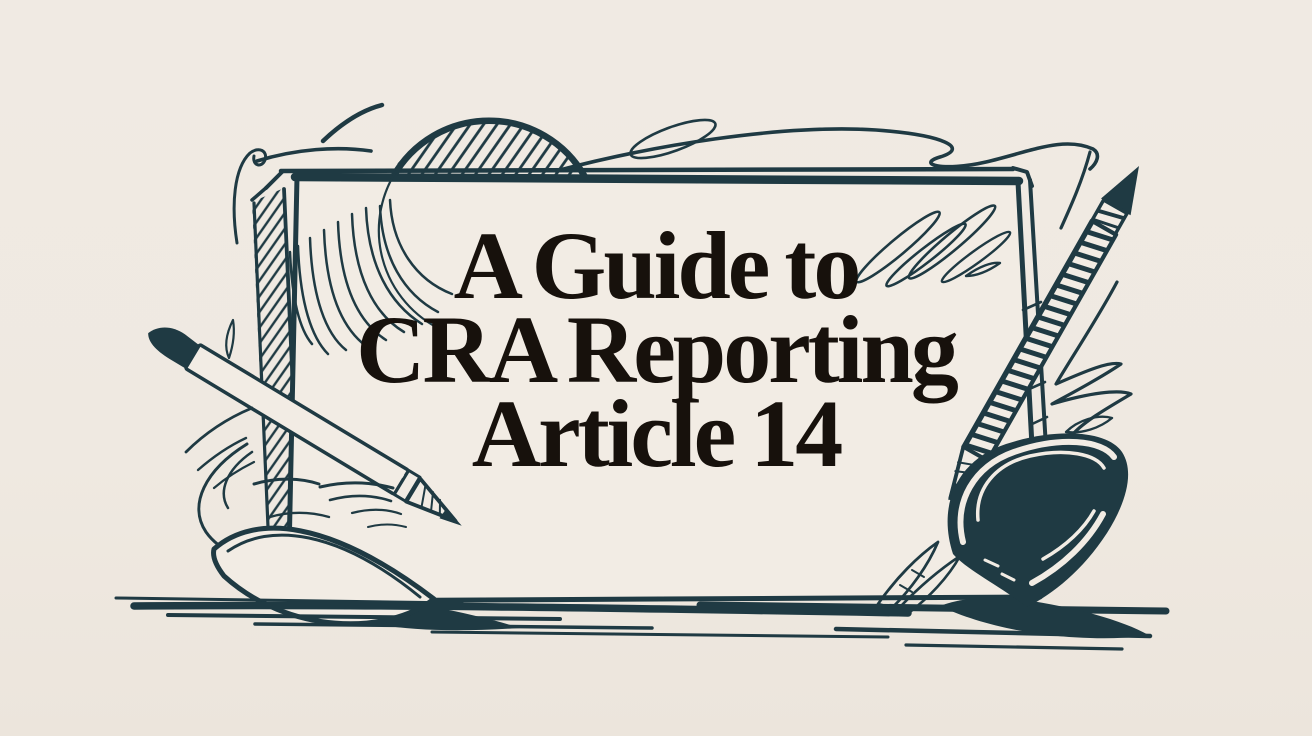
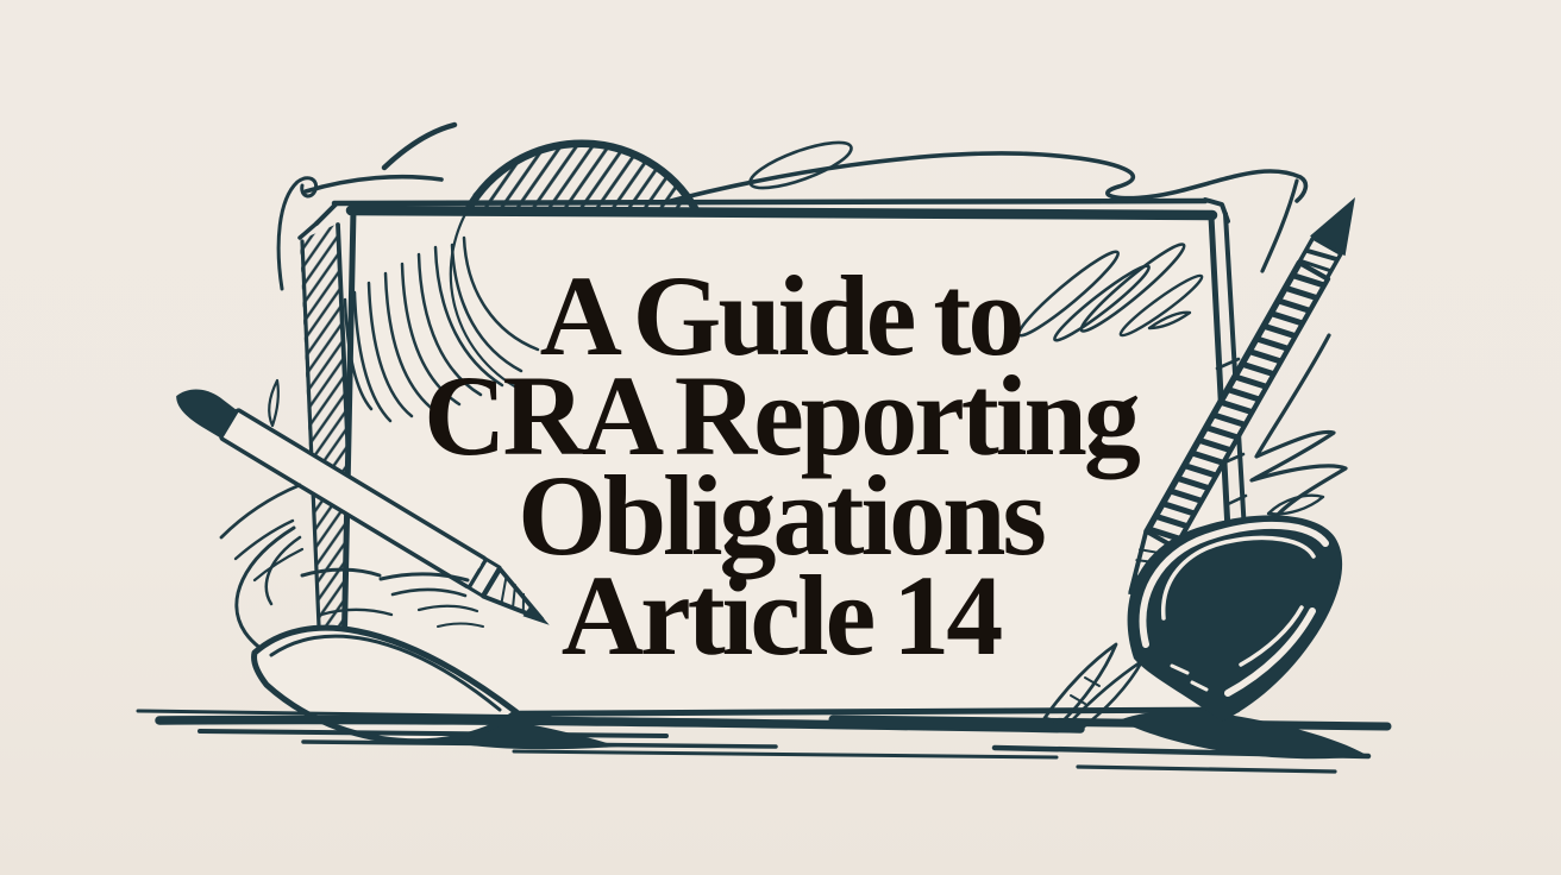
  A Guide to
  CRA Reporting
+ Obligations
  Article 14
